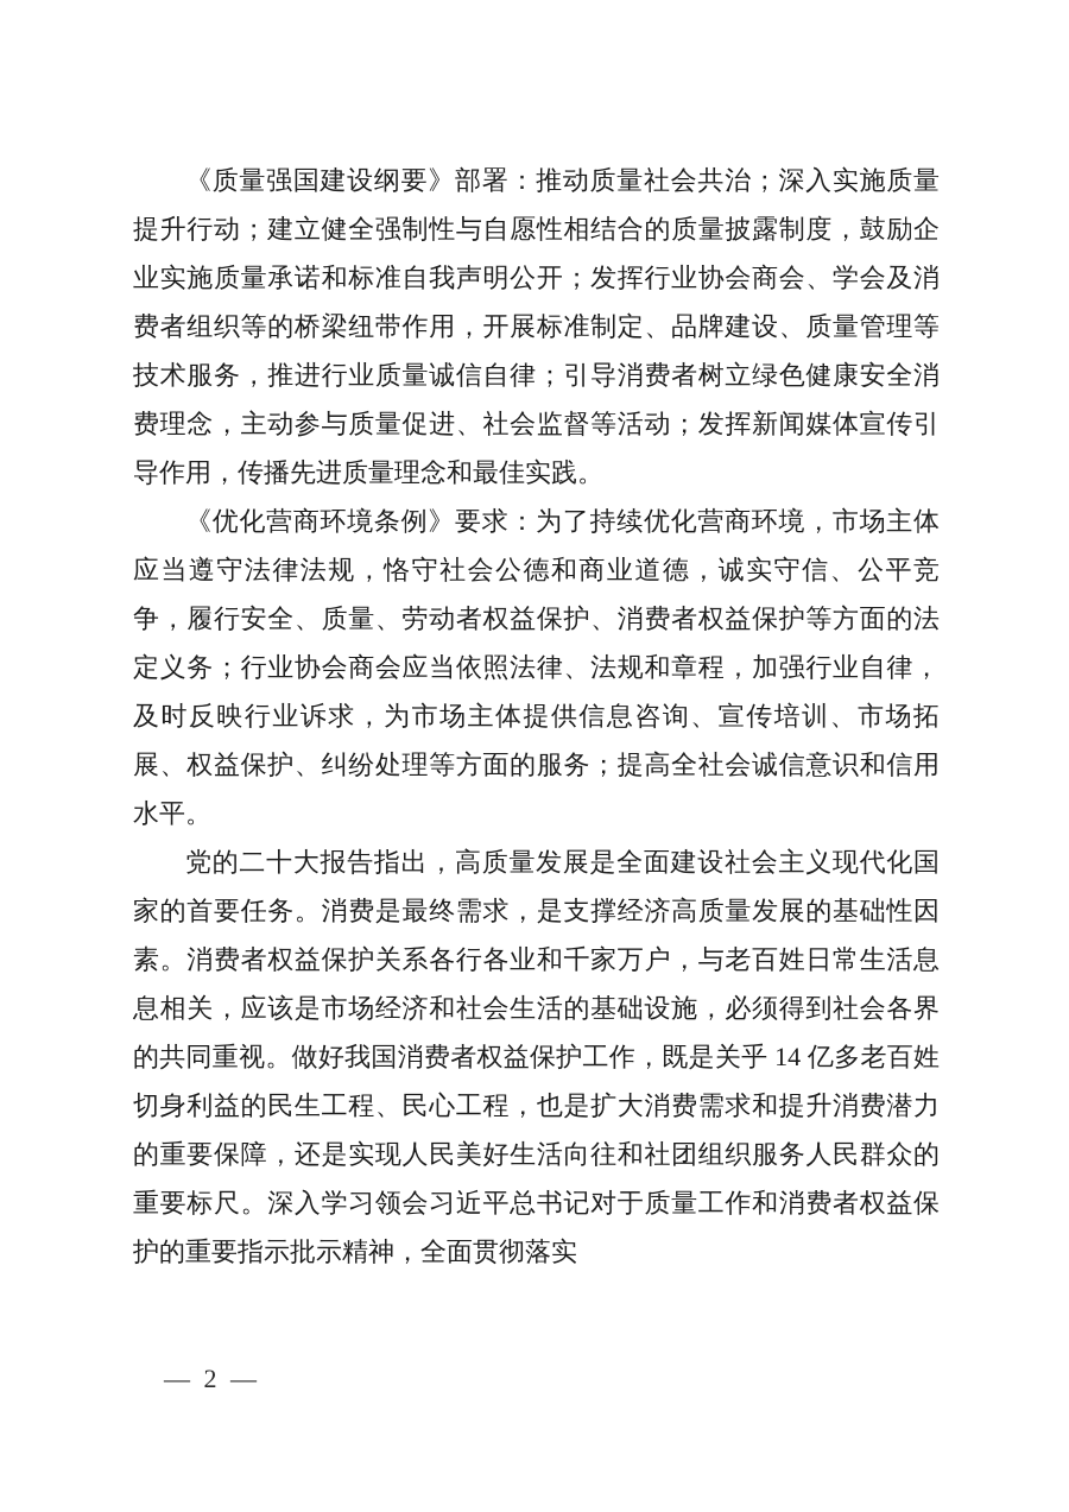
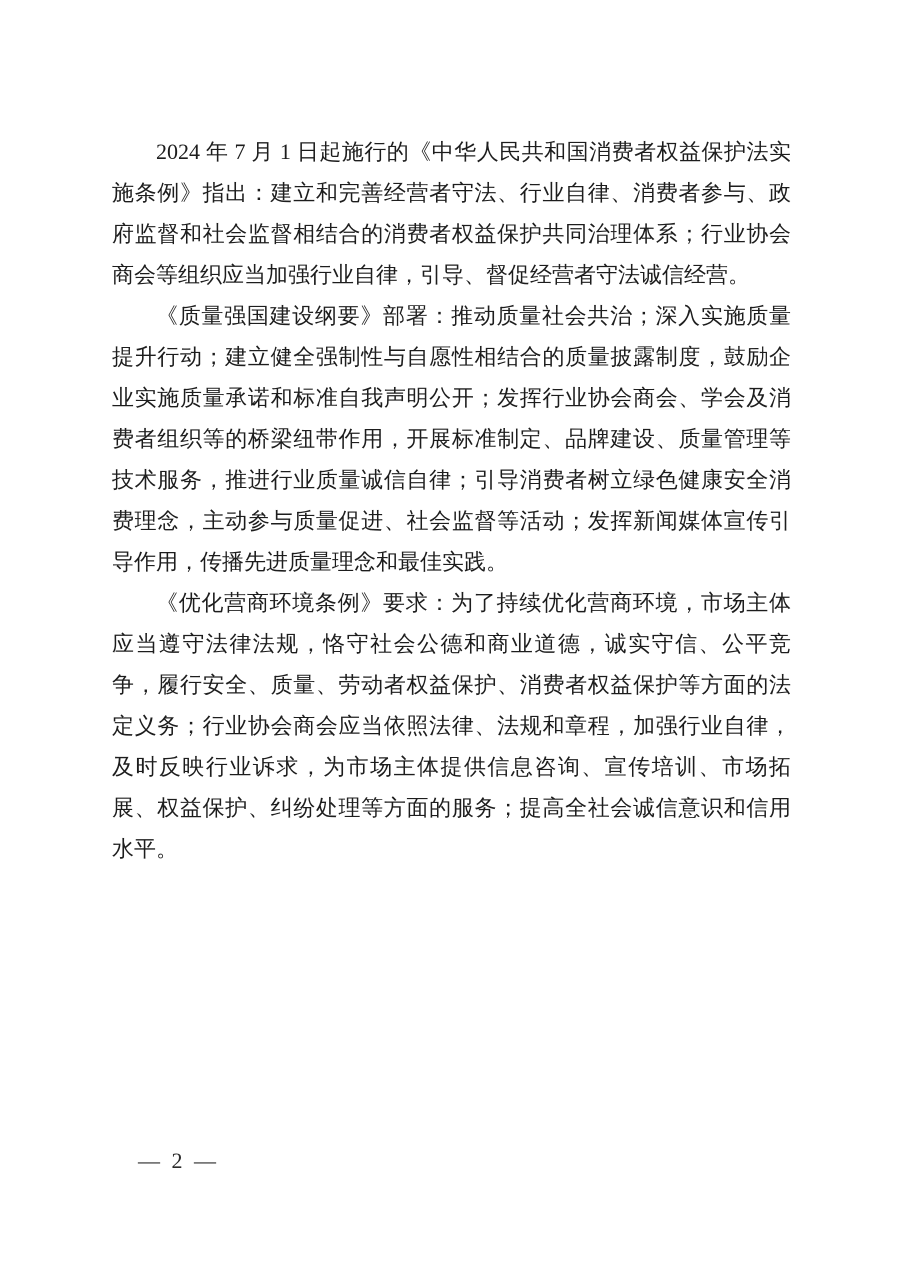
+ 2024 年 7 月 1 日起施行的《中华人民共和国消费者权益保护法实施条例》指出：建立和完善经营者守法、行业自律、消费者参与、政府监督和社会监督相结合的消费者权益保护共同治理体系；行业协会商会等组织应当加强行业自律，引导、督促经营者守法诚信经营。
  《质量强国建设纲要》部署：推动质量社会共治；深入实施质量提升行动；建立健全强制性与自愿性相结合的质量披露制度，鼓励企业实施质量承诺和标准自我声明公开；发挥行业协会商会、学会及消费者组织等的桥梁纽带作用，开展标准制定、品牌建设、质量管理等技术服务，推进行业质量诚信自律；引导消费者树立绿色健康安全消费理念，主动参与质量促进、社会监督等活动；发挥新闻媒体宣传引导作用，传播先进质量理念和最佳实践。
  《优化营商环境条例》要求：为了持续优化营商环境，市场主体应当遵守法律法规，恪守社会公德和商业道德，诚实守信、公平竞争，履行安全、质量、劳动者权益保护、消费者权益保护等方面的法定义务；行业协会商会应当依照法律、法规和章程，加强行业自律，及时反映行业诉求，为市场主体提供信息咨询、宣传培训、市场拓展、权益保护、纠纷处理等方面的服务；提高全社会诚信意识和信用水平。
- 党的二十大报告指出，高质量发展是全面建设社会主义现代化国家的首要任务。消费是最终需求，是支撑经济高质量发展的基础性因素。消费者权益保护关系各行各业和千家万户，与老百姓日常生活息息相关，应该是市场经济和社会生活的基础设施，必须得到社会各界的共同重视。做好我国消费者权益保护工作，既是关乎 14 亿多老百姓切身利益的民生工程、民心工程，也是扩大消费需求和提升消费潜力的重要保障，还是实现人民美好生活向往和社团组织服务人民群众的重要标尺。深入学习领会习近平总书记对于质量工作和消费者权益保护的重要指示批示精神，全面贯彻落实
  — 2 —
